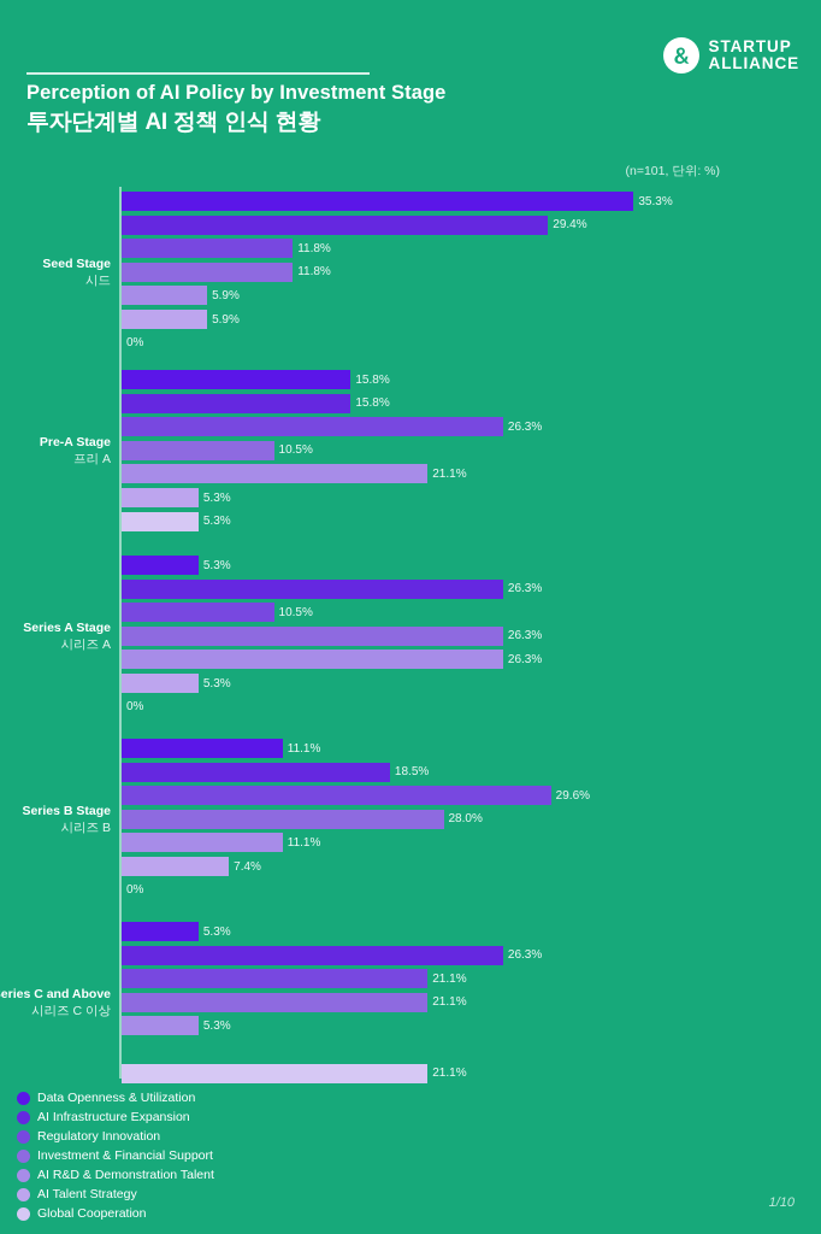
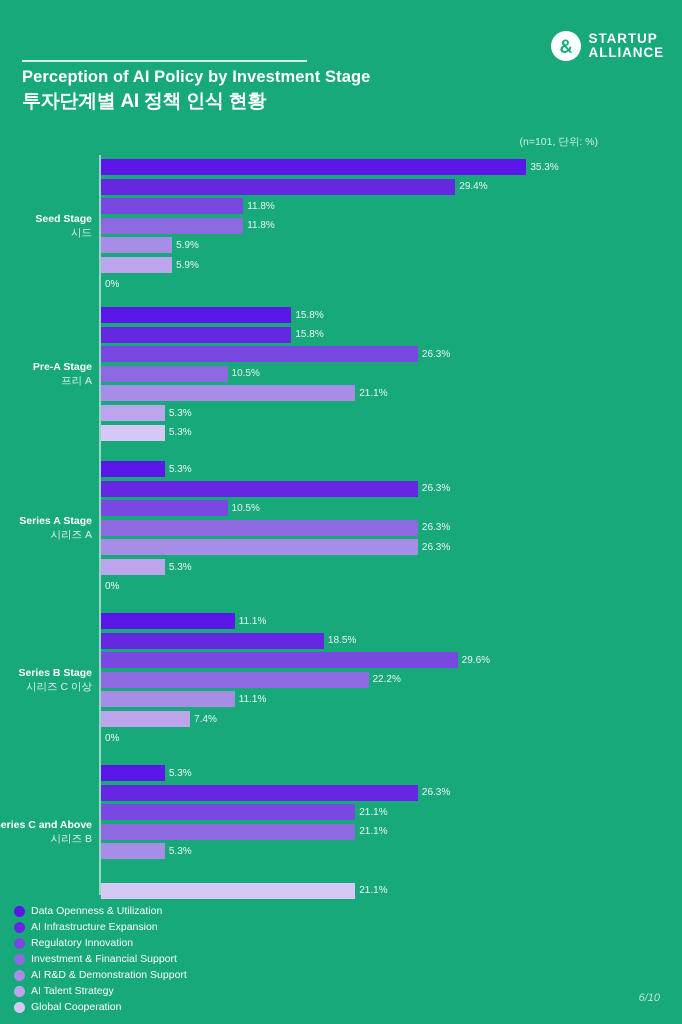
  Perception of AI Policy by Investment Stage
  투자단계별 AI 정책 인식 현황
  STARTUP
  ALLIANCE
  (n=101, 단위: %)
  Seed Stage
  시드
  35.3%
  29.4%
  11.8%
  11.8%
  5.9%
  5.9%
  0%
  Pre-A Stage
  프리 A
  15.8%
  15.8%
  26.3%
  10.5%
  21.1%
  5.3%
  5.3%
  Series A Stage
  시리즈 A
  5.3%
  26.3%
  10.5%
  26.3%
  26.3%
  5.3%
  0%
  Series B Stage
- 시리즈 B
+ 시리즈 C 이상
  11.1%
  18.5%
  29.6%
- 28.0%
+ 22.2%
  11.1%
  7.4%
  0%
  eries C and Above
- 시리즈 C 이상
+ 시리즈 B
  5.3%
  26.3%
  21.1%
  21.1%
  5.3%
  21.1%
  Data Openness & Utilization
  AI Infrastructure Expansion
  Regulatory Innovation
  Investment & Financial Support
- AI R&D & Demonstration Talent
+ AI R&D & Demonstration Support
  AI Talent Strategy
  Global Cooperation
- 1/10
+ 6/10
